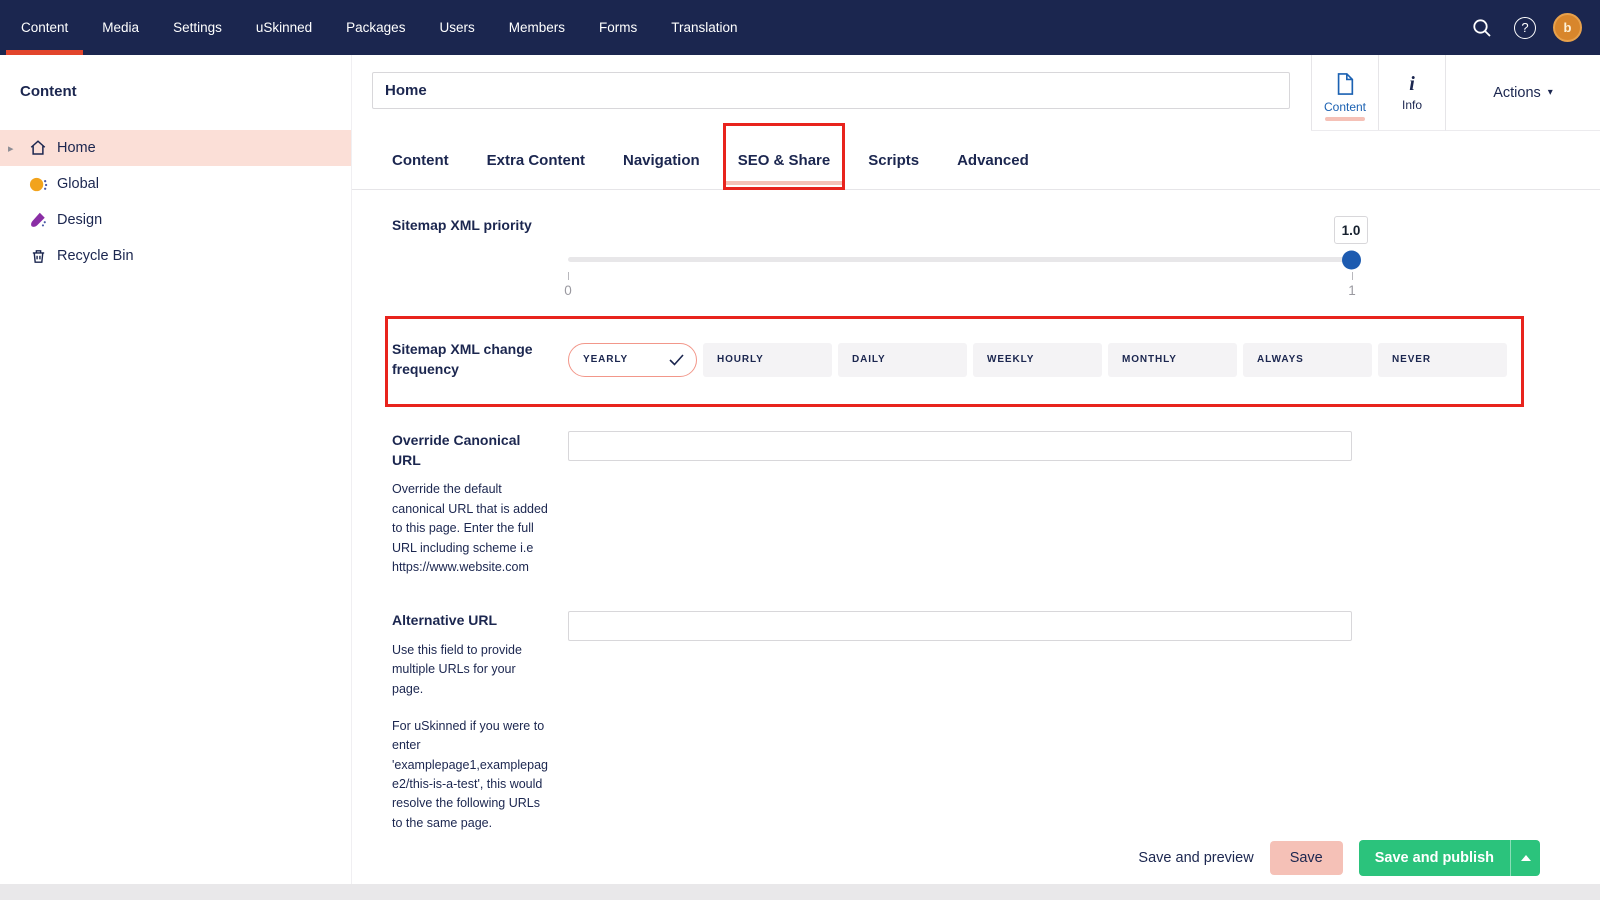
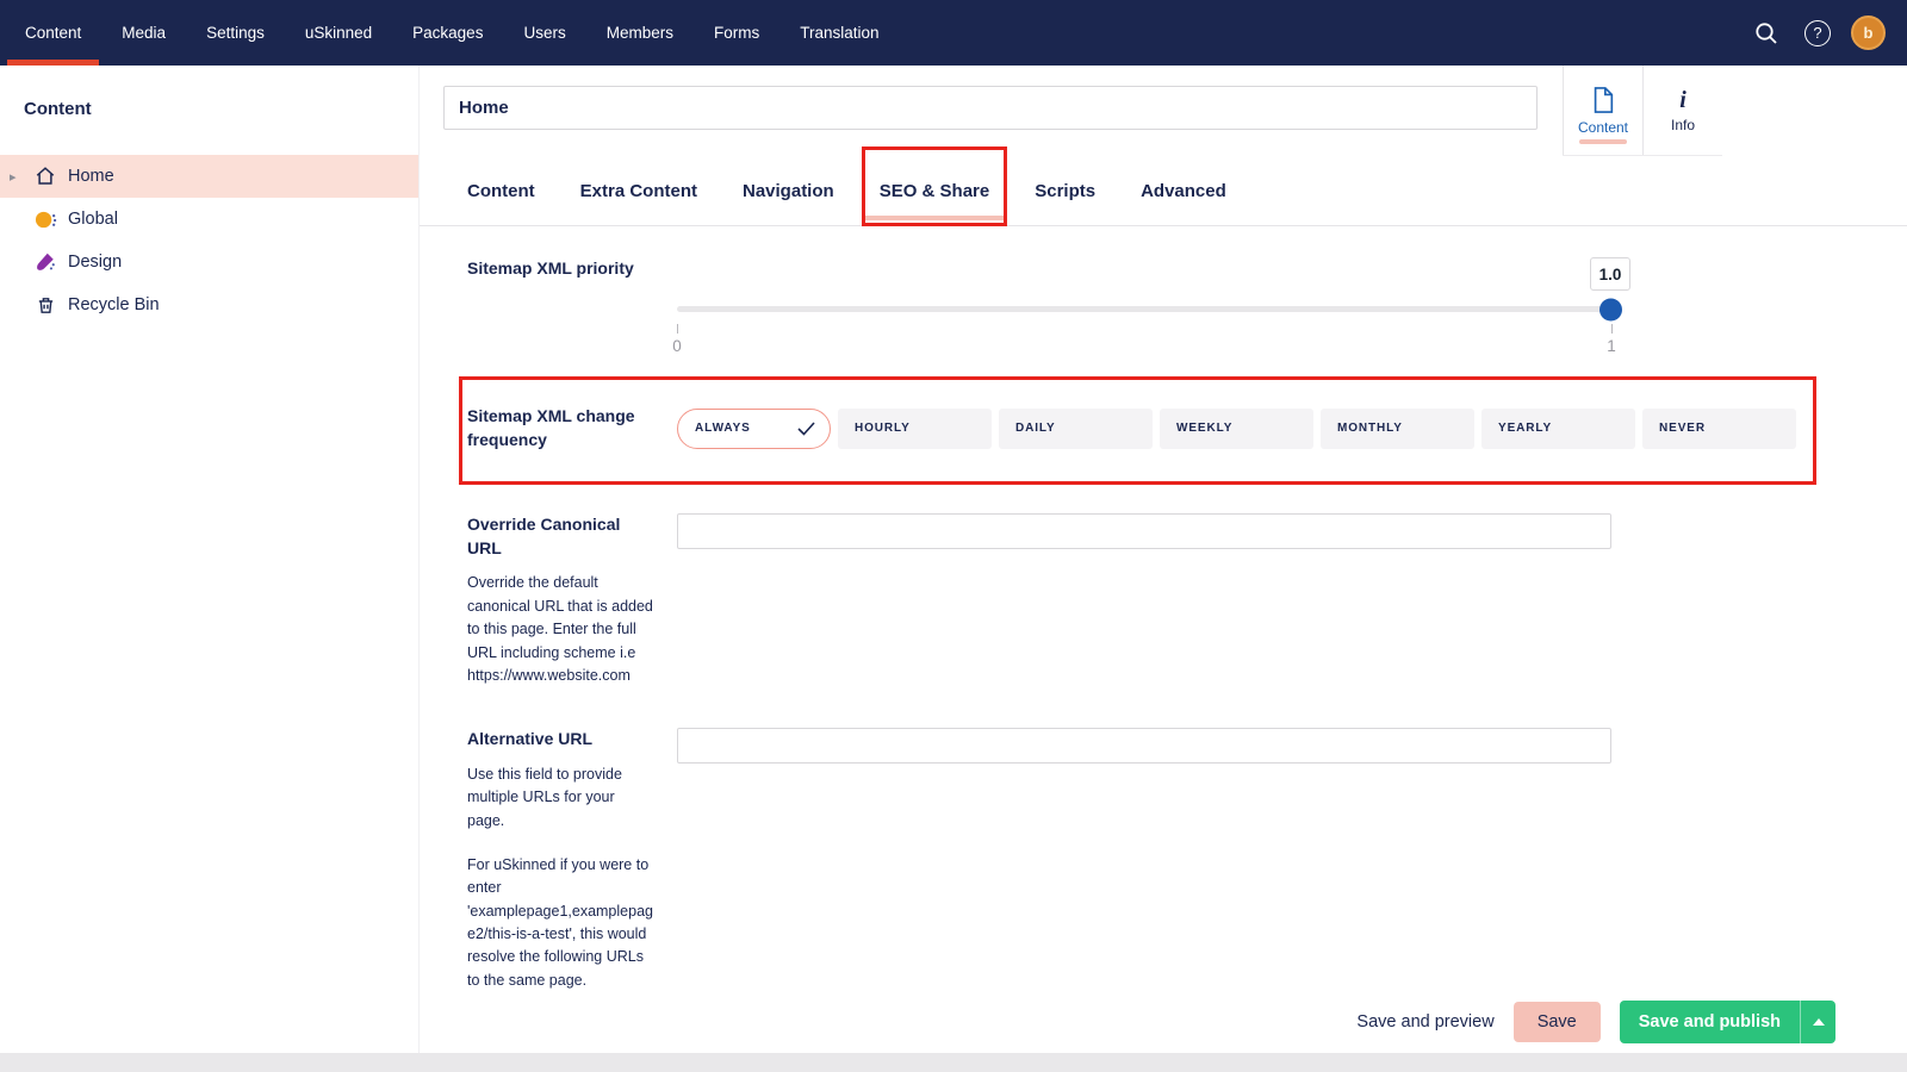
  Content
  Media
  Settings
  uSkinned
  Packages
  Users
  Members
  Forms
  Translation
  ?
  b
  Content
  ▸
  Home
  Global
  Design
  Recycle Bin
  Home
  Content
  i
  Info
- Actions
- ▾
  Content
  Extra Content
  Navigation
  SEO & Share
  Scripts
  Advanced
  Sitemap XML priority
  1.0
  0
  1
  Sitemap XML change frequency
- YEARLY
+ ALWAYS
  HOURLY
  DAILY
  WEEKLY
  MONTHLY
- ALWAYS
+ YEARLY
  NEVER
  Override Canonical URL
  Override the default canonical URL that is added to this page. Enter the full URL including scheme i.e https://www.website.com
  Alternative URL
  Use this field to provide multiple URLs for your page.
  For uSkinned if you were to enter 'examplepage1,examplepage2/this-is-a-test', this would resolve the following URLs to the same page.
  Save and preview
  Save
  Save and publish
